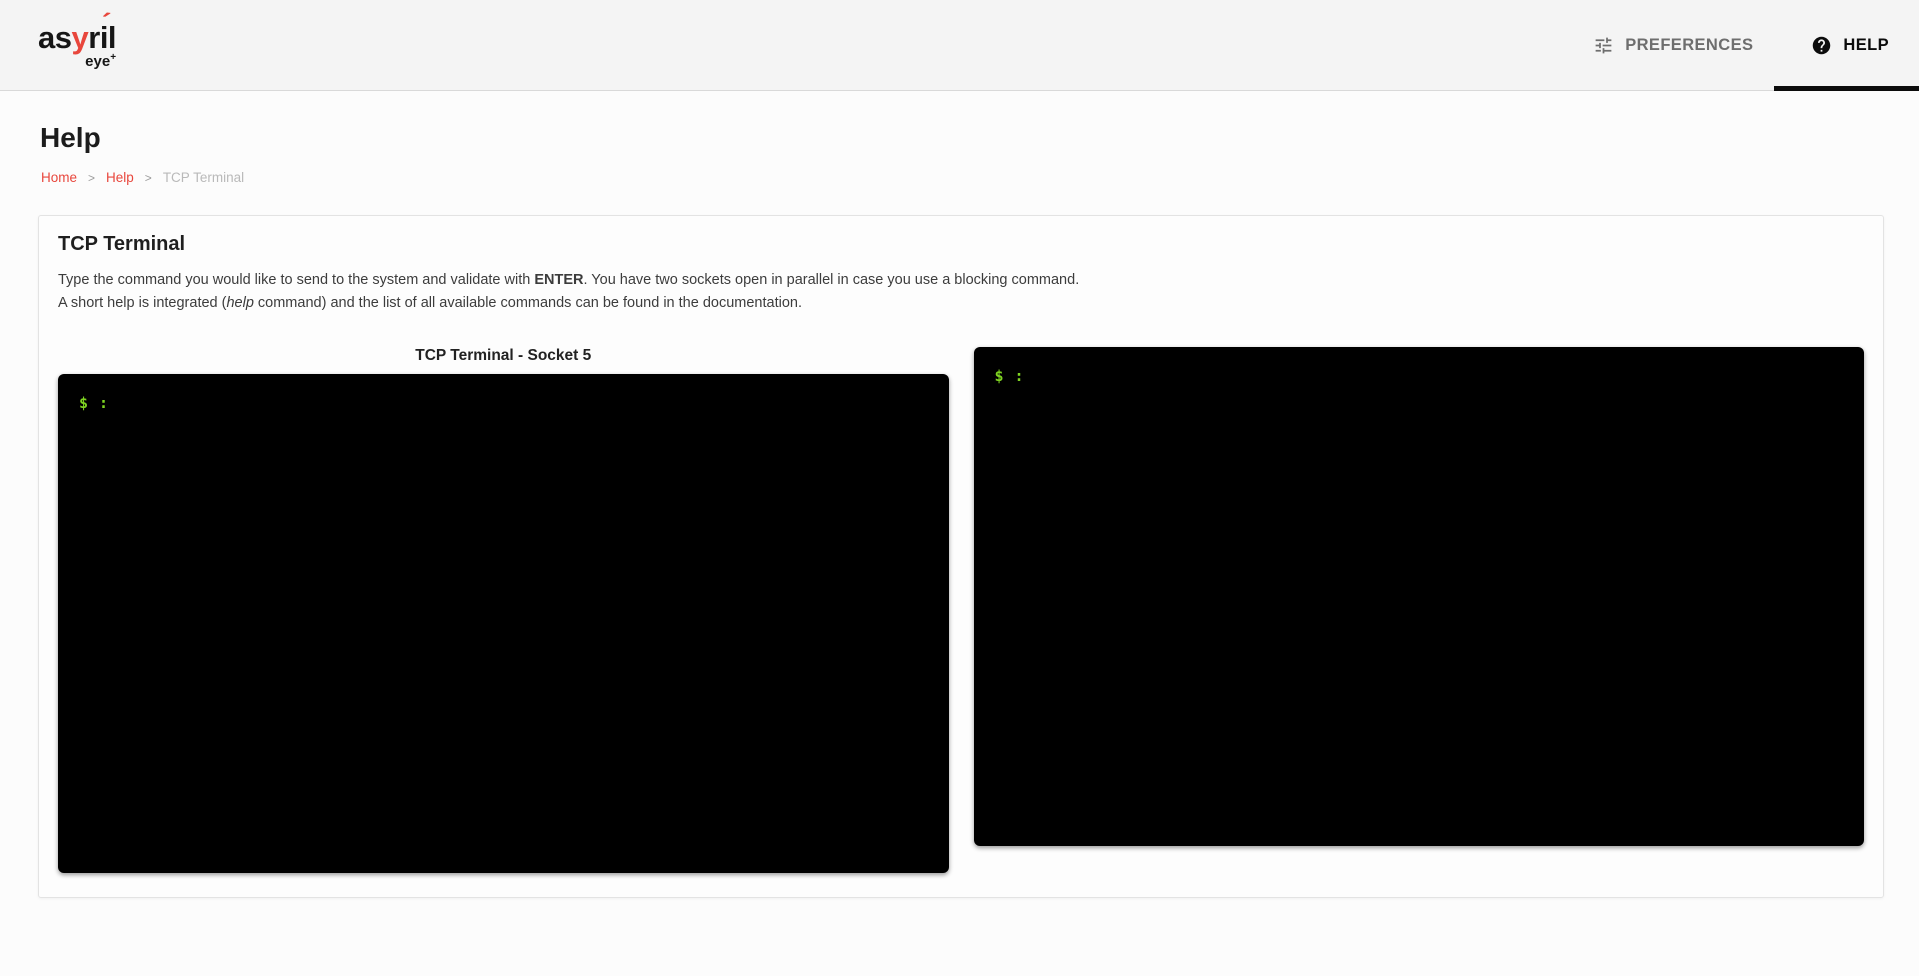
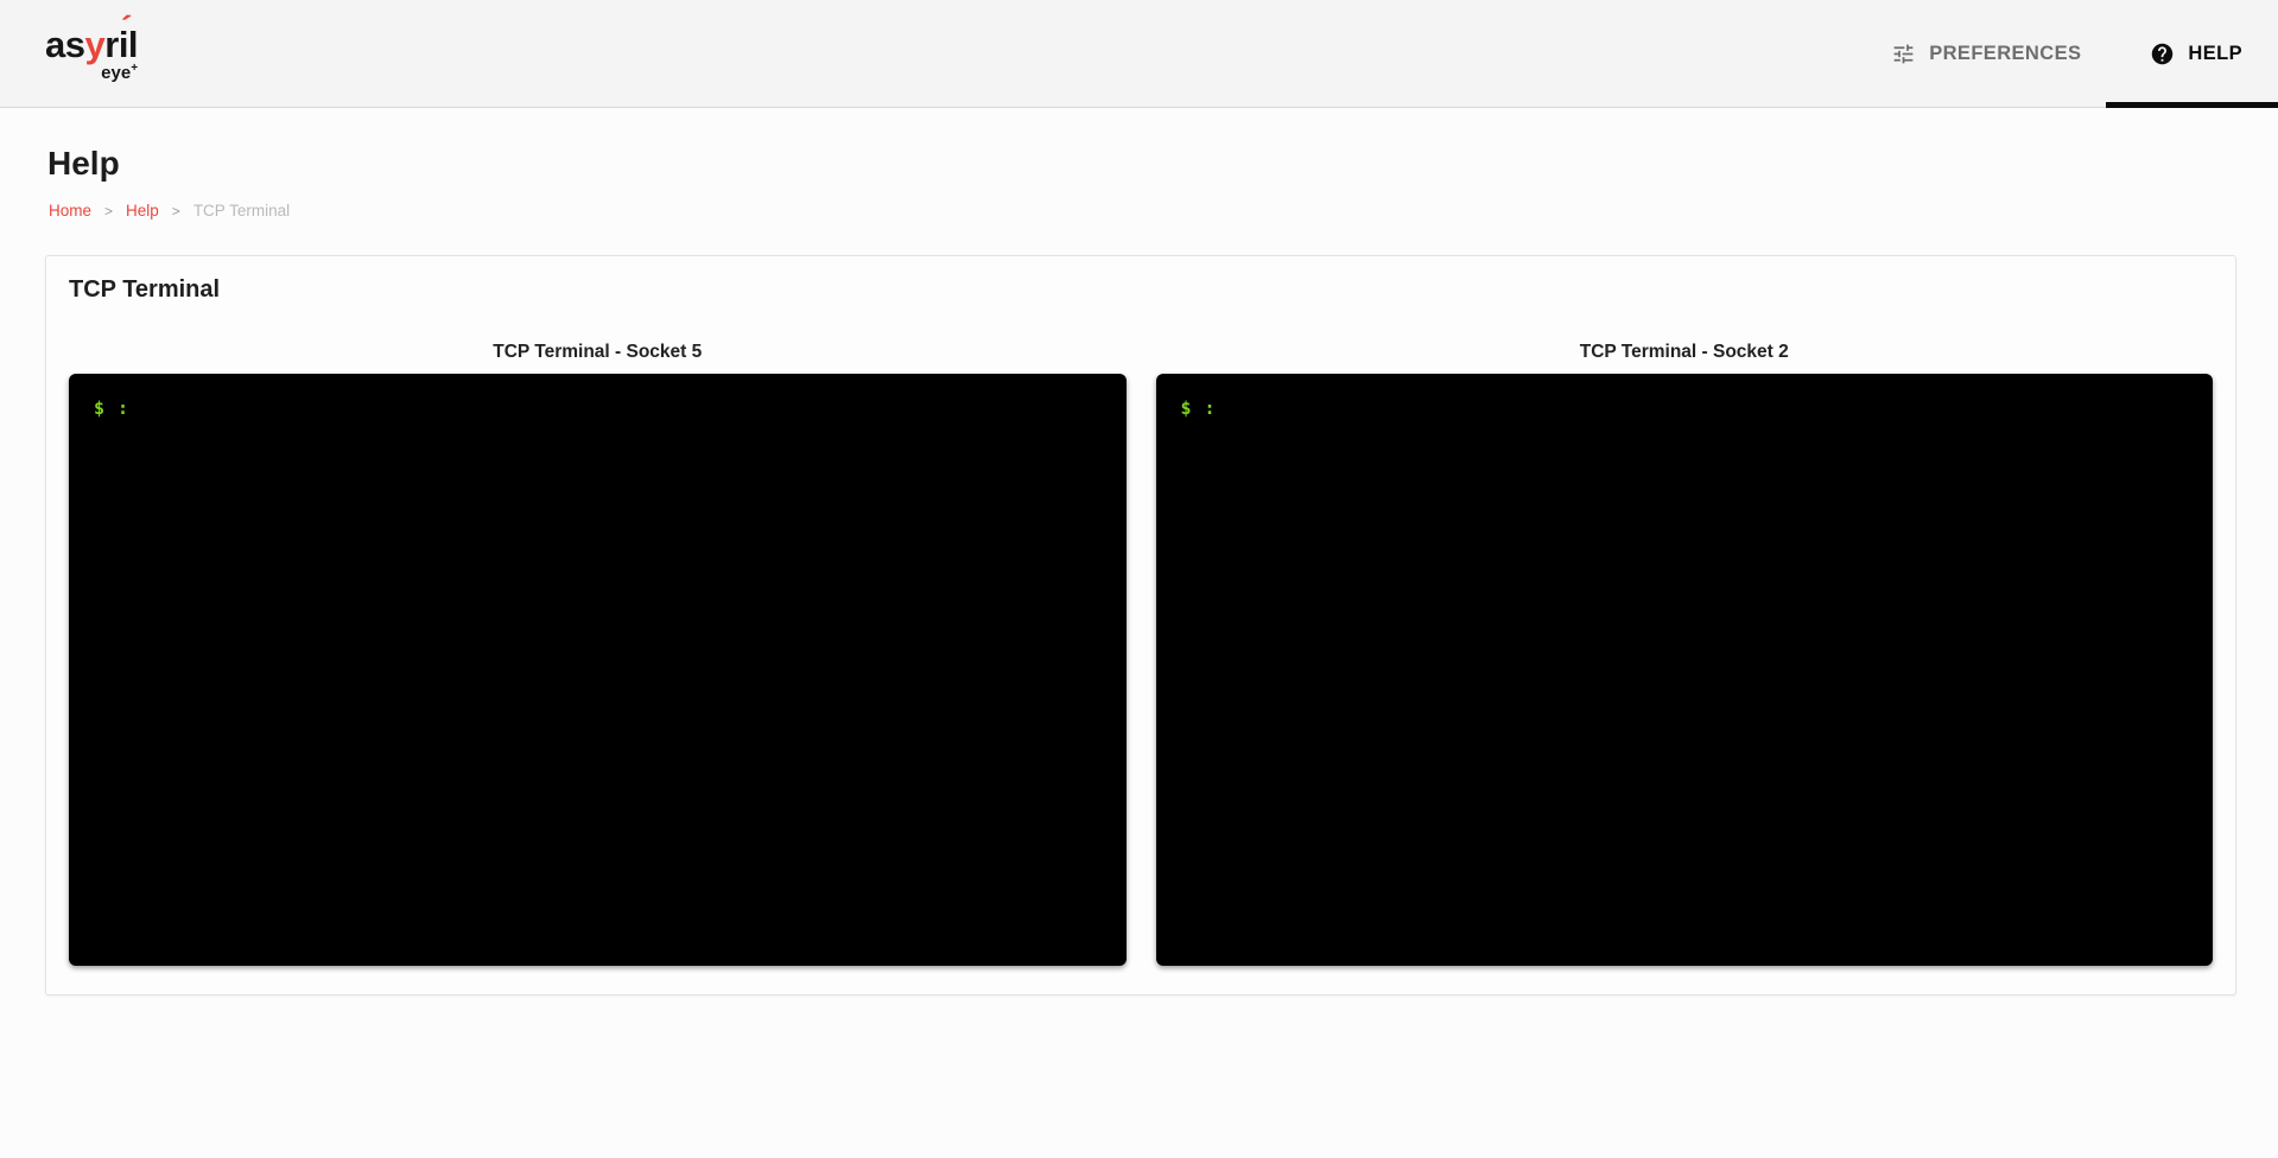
  asyr
  il
  eye+
  PREFERENCES
  HELP
  Help
  Home
  >
  Help
  >
  TCP Terminal
  TCP Terminal
- Type the command you would like to send to the system and validate with ENTER. You have two sockets open in parallel in case you use a blocking command.
- A short help is integrated (help command) and the list of all available commands can be found in the documentation.
  TCP Terminal - Socket 5
  $ :
+ TCP Terminal - Socket 2
  $ :
